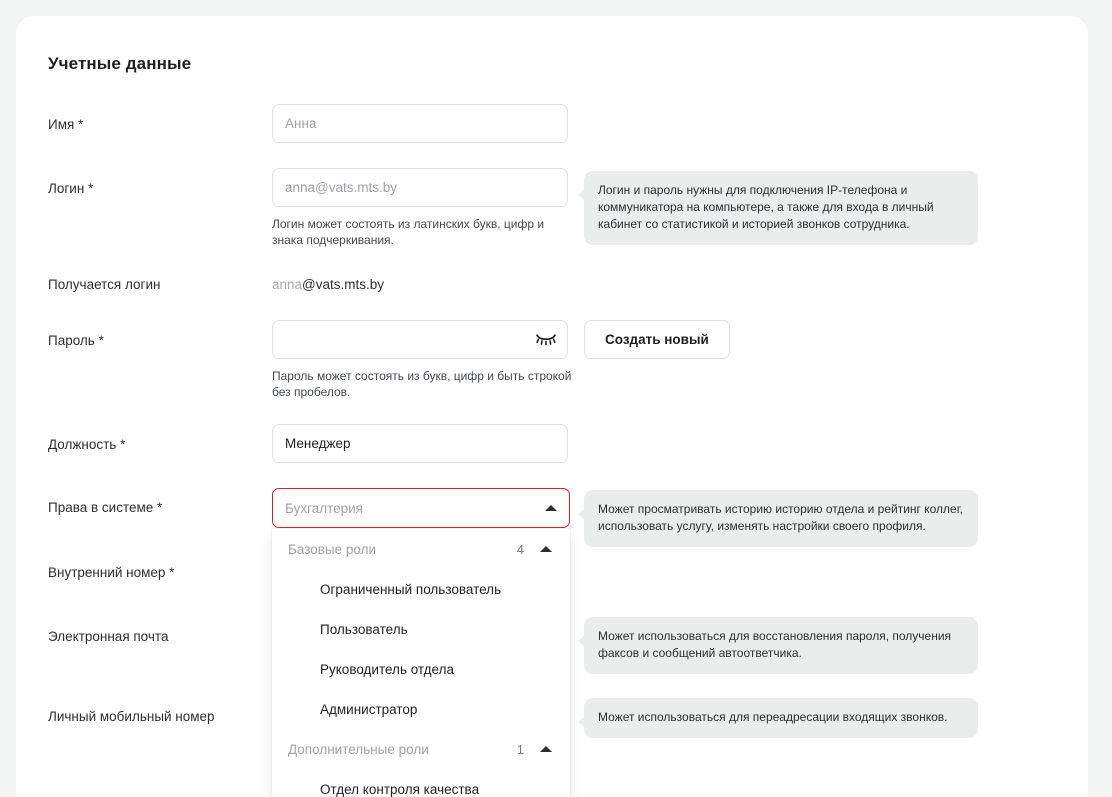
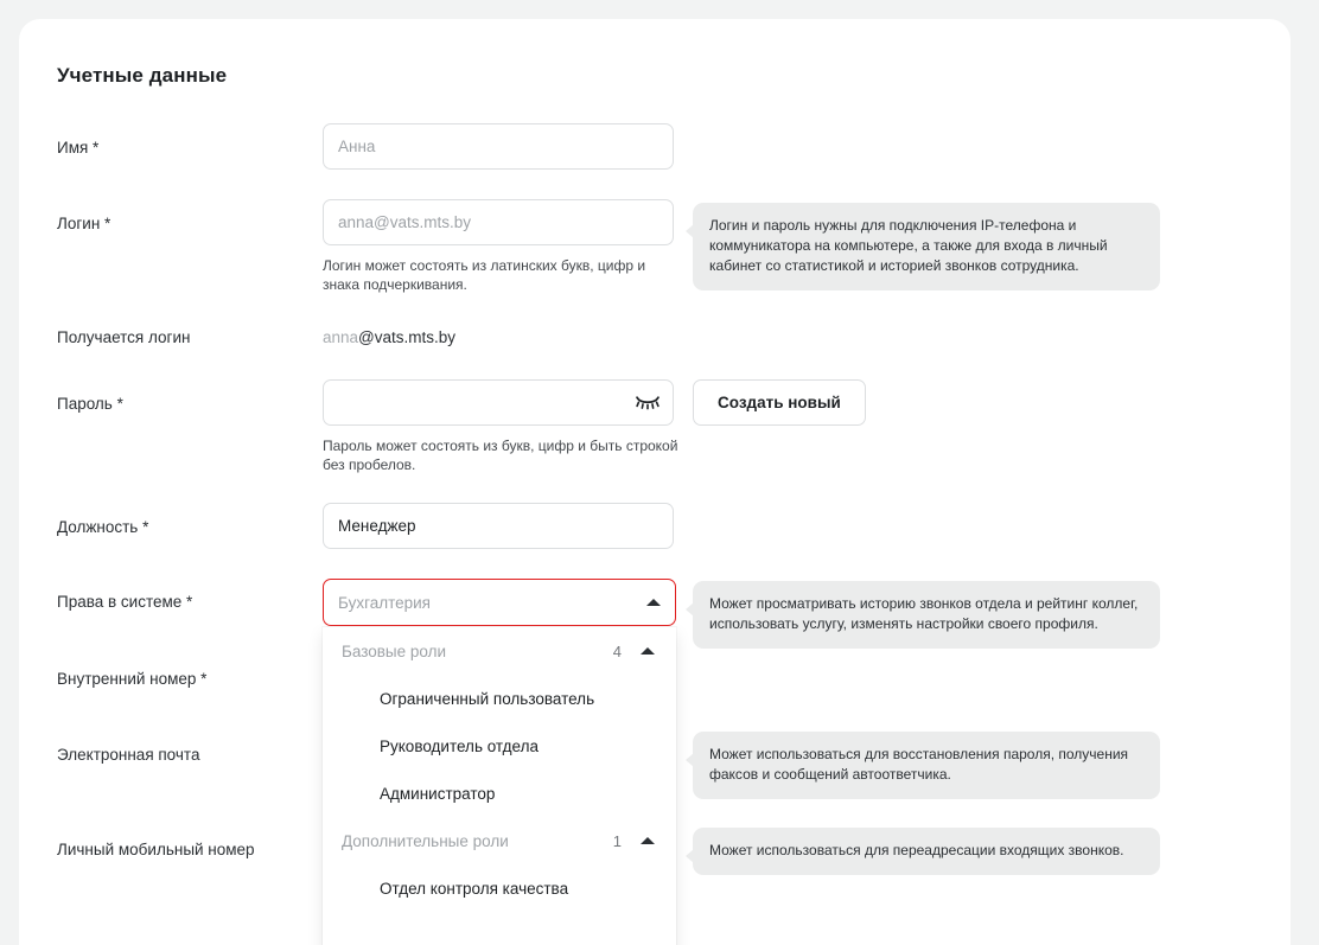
  Учетные данные
  Имя *
  Анна
  Логин *
  anna@vats.mts.by
  Логин может состоять из латинских букв, цифр и знака подчеркивания.
  Логин и пароль нужны для подключения IP-телефона и коммуникатора на компьютере, а также для входа в личный кабинет со статистикой и историей звонков сотрудника.
  Получается логин
  anna@vats.mts.by
  Пароль *
  Создать новый
  Пароль может состоять из букв, цифр и быть строкой без пробелов.
  Должность *
  Менеджер
  Права в системе *
  Бухгалтерия
- Может просматривать историю историю отдела и рейтинг коллег, использовать услугу, изменять настройки своего профиля.
+ Может просматривать историю звонков отдела и рейтинг коллег, использовать услугу, изменять настройки своего профиля.
  Базовые роли
  4
  Ограниченный пользователь
- Пользователь
  Руководитель отдела
  Администратор
  Дополнительные роли
  1
  Отдел контроля качества
  Внутренний номер *
  Электронная почта
  Может использоваться для восстановления пароля, получения факсов и сообщений автоответчика.
  Личный мобильный номер
  Может использоваться для переадресации входящих звонков.
